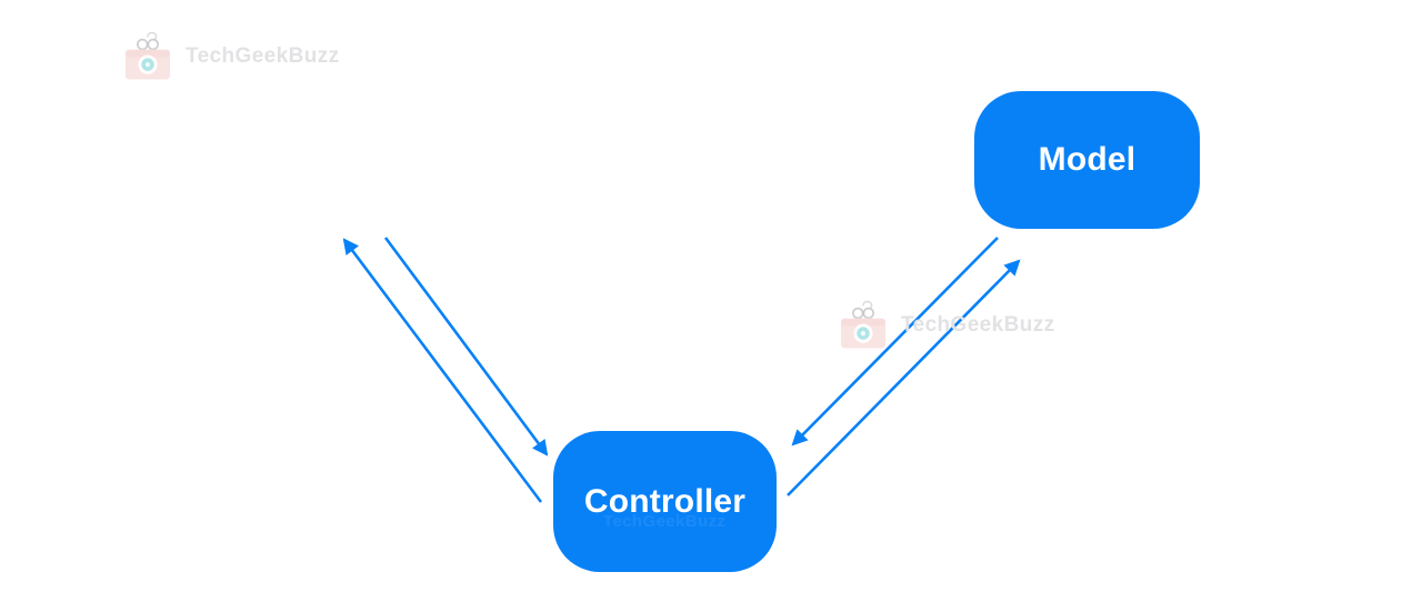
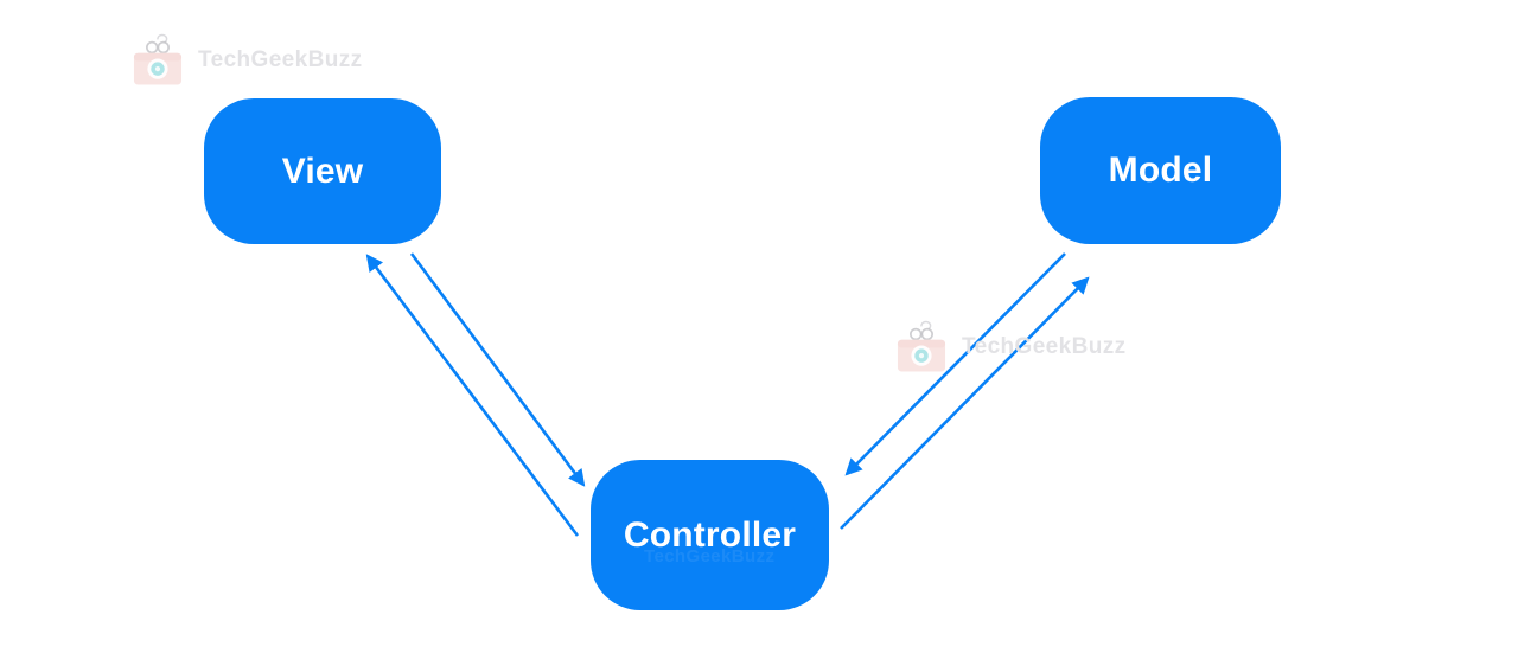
  TechGeekBuzz
  TechGeekBuzz
+ View
  Model
  Controller
  TechGeekBuzz
